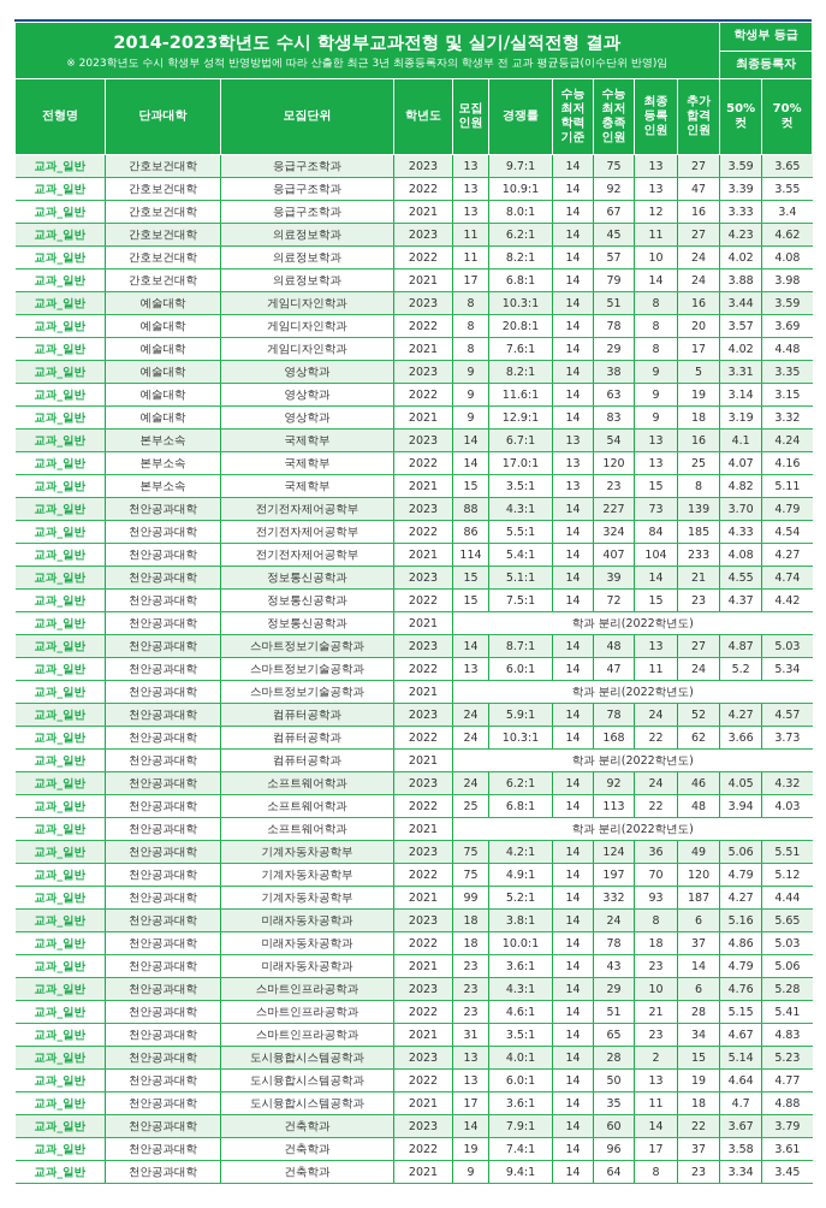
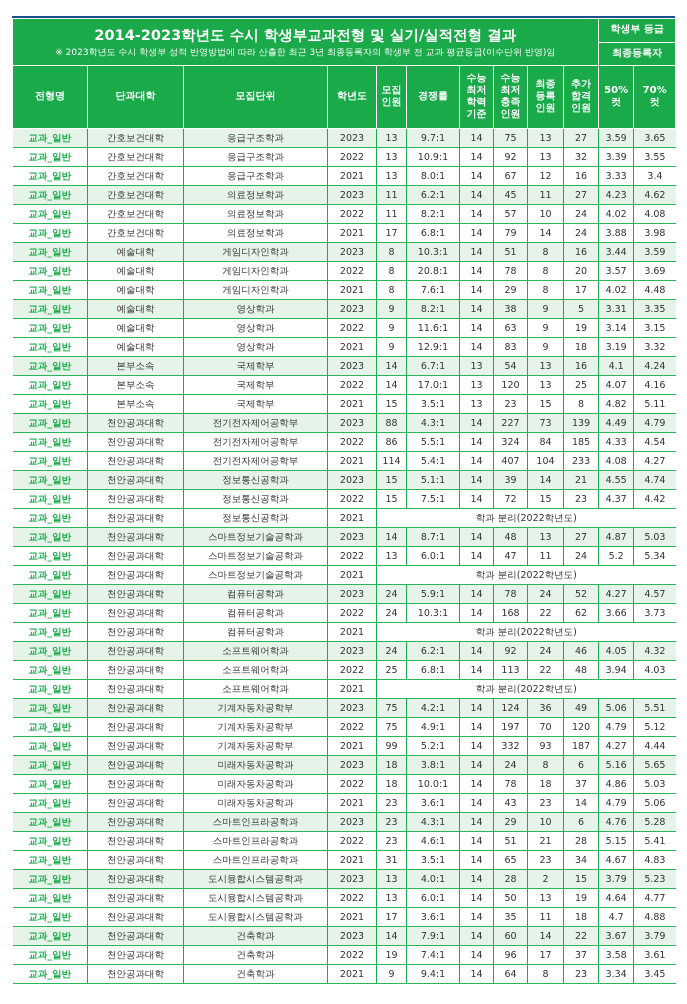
  2014-2023학년도 수시 학생부교과전형 및 실기/실적전형 결과 ※ 2023학년도 수시 학생부 성적 반영방법에 따라 산출한 최근 3년 최종등록자의 학생부 전 교과 평균등급(이수단위 반영)임	학생부 등급
  최종등록자
  전형명	단과대학	모집단위	학년도	모집 인원	경쟁률	수능 최저 학력 기준	수능 최저 충족 인원	최종 등록 인원	추가 합격 인원	50% 컷	70% 컷
  교과_일반	간호보건대학	응급구조학과	2023	13	9.7:1	14	75	13	27	3.59	3.65
- 교과_일반	간호보건대학	응급구조학과	2022	13	10.9:1	14	92	13	47	3.39	3.55
+ 교과_일반	간호보건대학	응급구조학과	2022	13	10.9:1	14	92	13	32	3.39	3.55
  교과_일반	간호보건대학	응급구조학과	2021	13	8.0:1	14	67	12	16	3.33	3.4
  교과_일반	간호보건대학	의료정보학과	2023	11	6.2:1	14	45	11	27	4.23	4.62
  교과_일반	간호보건대학	의료정보학과	2022	11	8.2:1	14	57	10	24	4.02	4.08
  교과_일반	간호보건대학	의료정보학과	2021	17	6.8:1	14	79	14	24	3.88	3.98
  교과_일반	예술대학	게임디자인학과	2023	8	10.3:1	14	51	8	16	3.44	3.59
  교과_일반	예술대학	게임디자인학과	2022	8	20.8:1	14	78	8	20	3.57	3.69
  교과_일반	예술대학	게임디자인학과	2021	8	7.6:1	14	29	8	17	4.02	4.48
  교과_일반	예술대학	영상학과	2023	9	8.2:1	14	38	9	5	3.31	3.35
  교과_일반	예술대학	영상학과	2022	9	11.6:1	14	63	9	19	3.14	3.15
  교과_일반	예술대학	영상학과	2021	9	12.9:1	14	83	9	18	3.19	3.32
  교과_일반	본부소속	국제학부	2023	14	6.7:1	13	54	13	16	4.1	4.24
  교과_일반	본부소속	국제학부	2022	14	17.0:1	13	120	13	25	4.07	4.16
  교과_일반	본부소속	국제학부	2021	15	3.5:1	13	23	15	8	4.82	5.11
- 교과_일반	천안공과대학	전기전자제어공학부	2023	88	4.3:1	14	227	73	139	3.70	4.79
+ 교과_일반	천안공과대학	전기전자제어공학부	2023	88	4.3:1	14	227	73	139	4.49	4.79
  교과_일반	천안공과대학	전기전자제어공학부	2022	86	5.5:1	14	324	84	185	4.33	4.54
  교과_일반	천안공과대학	전기전자제어공학부	2021	114	5.4:1	14	407	104	233	4.08	4.27
  교과_일반	천안공과대학	정보통신공학과	2023	15	5.1:1	14	39	14	21	4.55	4.74
  교과_일반	천안공과대학	정보통신공학과	2022	15	7.5:1	14	72	15	23	4.37	4.42
  교과_일반	천안공과대학	정보통신공학과	2021	학과 분리(2022학년도)
  교과_일반	천안공과대학	스마트정보기술공학과	2023	14	8.7:1	14	48	13	27	4.87	5.03
  교과_일반	천안공과대학	스마트정보기술공학과	2022	13	6.0:1	14	47	11	24	5.2	5.34
  교과_일반	천안공과대학	스마트정보기술공학과	2021	학과 분리(2022학년도)
  교과_일반	천안공과대학	컴퓨터공학과	2023	24	5.9:1	14	78	24	52	4.27	4.57
  교과_일반	천안공과대학	컴퓨터공학과	2022	24	10.3:1	14	168	22	62	3.66	3.73
  교과_일반	천안공과대학	컴퓨터공학과	2021	학과 분리(2022학년도)
  교과_일반	천안공과대학	소프트웨어학과	2023	24	6.2:1	14	92	24	46	4.05	4.32
  교과_일반	천안공과대학	소프트웨어학과	2022	25	6.8:1	14	113	22	48	3.94	4.03
  교과_일반	천안공과대학	소프트웨어학과	2021	학과 분리(2022학년도)
  교과_일반	천안공과대학	기계자동차공학부	2023	75	4.2:1	14	124	36	49	5.06	5.51
  교과_일반	천안공과대학	기계자동차공학부	2022	75	4.9:1	14	197	70	120	4.79	5.12
  교과_일반	천안공과대학	기계자동차공학부	2021	99	5.2:1	14	332	93	187	4.27	4.44
  교과_일반	천안공과대학	미래자동차공학과	2023	18	3.8:1	14	24	8	6	5.16	5.65
  교과_일반	천안공과대학	미래자동차공학과	2022	18	10.0:1	14	78	18	37	4.86	5.03
  교과_일반	천안공과대학	미래자동차공학과	2021	23	3.6:1	14	43	23	14	4.79	5.06
  교과_일반	천안공과대학	스마트인프라공학과	2023	23	4.3:1	14	29	10	6	4.76	5.28
  교과_일반	천안공과대학	스마트인프라공학과	2022	23	4.6:1	14	51	21	28	5.15	5.41
  교과_일반	천안공과대학	스마트인프라공학과	2021	31	3.5:1	14	65	23	34	4.67	4.83
- 교과_일반	천안공과대학	도시융합시스템공학과	2023	13	4.0:1	14	28	2	15	5.14	5.23
+ 교과_일반	천안공과대학	도시융합시스템공학과	2023	13	4.0:1	14	28	2	15	3.79	5.23
  교과_일반	천안공과대학	도시융합시스템공학과	2022	13	6.0:1	14	50	13	19	4.64	4.77
  교과_일반	천안공과대학	도시융합시스템공학과	2021	17	3.6:1	14	35	11	18	4.7	4.88
  교과_일반	천안공과대학	건축학과	2023	14	7.9:1	14	60	14	22	3.67	3.79
  교과_일반	천안공과대학	건축학과	2022	19	7.4:1	14	96	17	37	3.58	3.61
  교과_일반	천안공과대학	건축학과	2021	9	9.4:1	14	64	8	23	3.34	3.45
